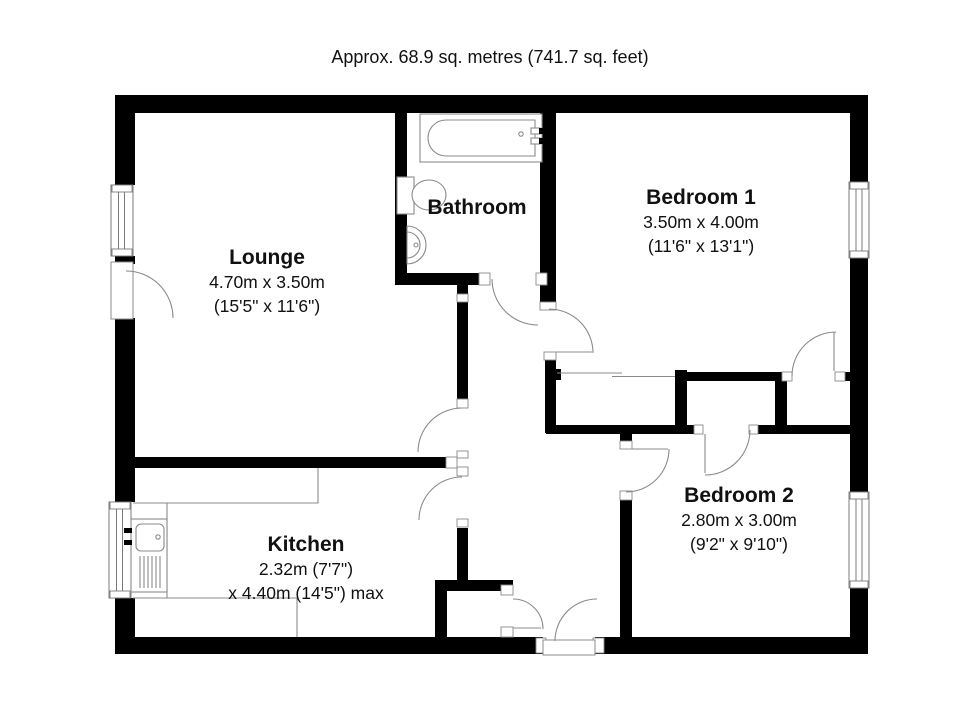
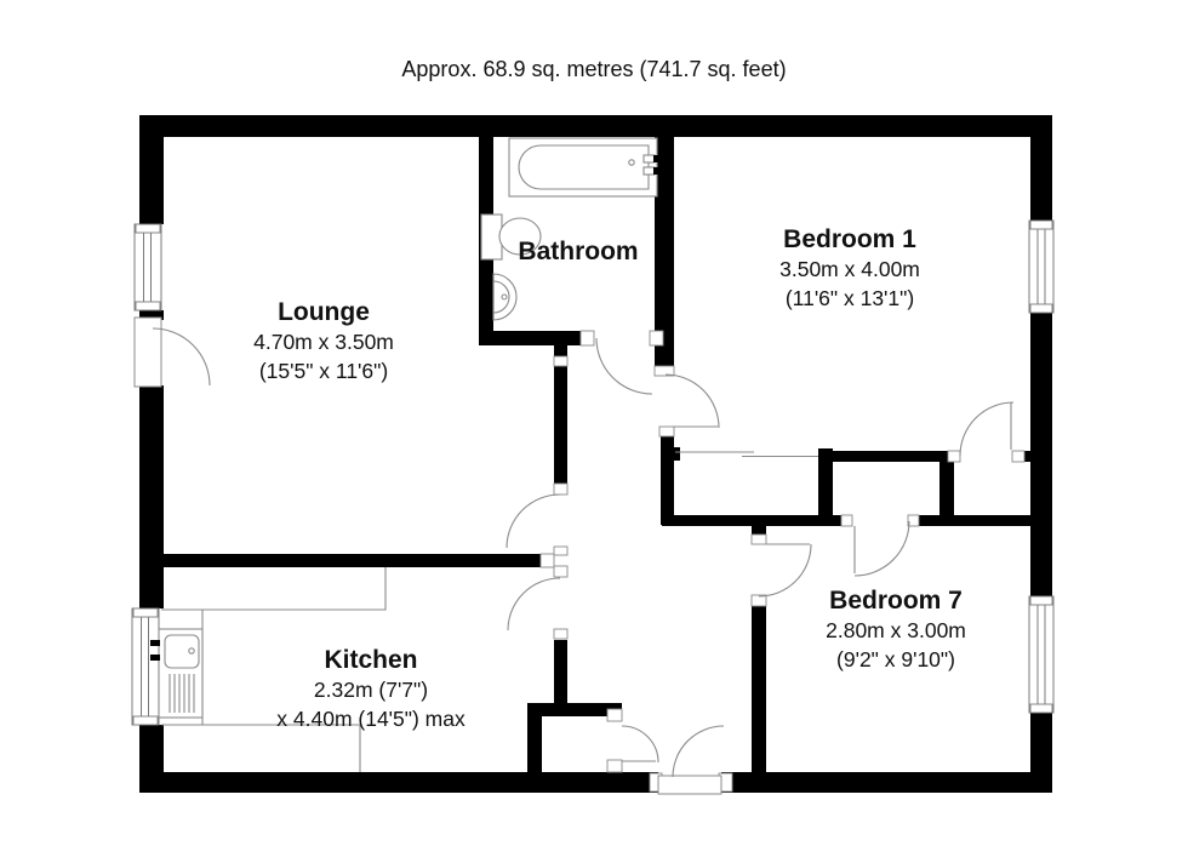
  Approx. 68.9 sq. metres (741.7 sq. feet)
  Lounge
  4.70m x 3.50m
  (15'5" x 11'6")
  Bathroom
  Bedroom 1
  3.50m x 4.00m
  (11'6" x 13'1")
  Kitchen
  2.32m (7'7")
  x 4.40m (14'5") max
- Bedroom 2
+ Bedroom 7
  2.80m x 3.00m
  (9'2" x 9'10")
